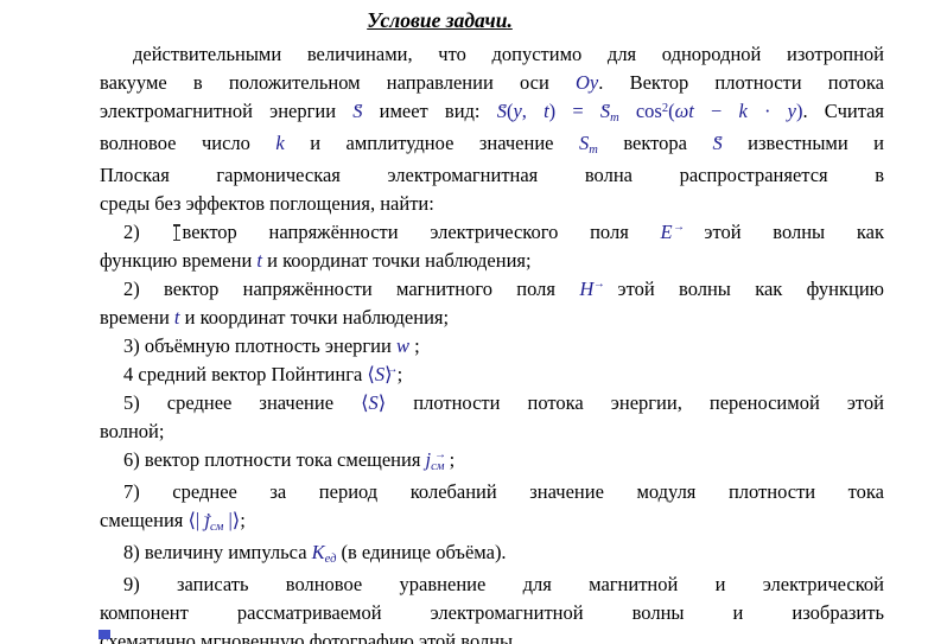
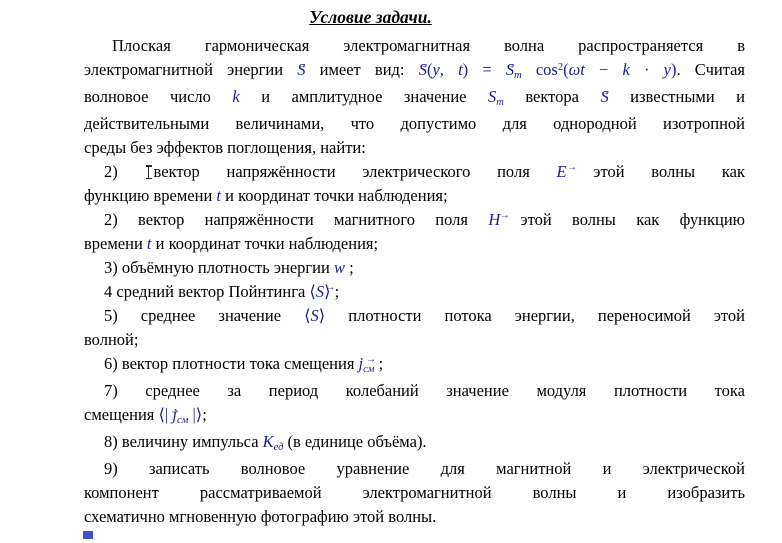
  Условие задачи.
- действительными величинами, что допустимо для однородной изотропной
+ Плоская гармоническая электромагнитная волна распространяется в
- вакууме в положительном направлении оси Oy. Вектор плотности потока
  электромагнитной энергии S имеет вид: S(y, t) = Sm cos2(ωt − k · y). Считая
  волновое число k и амплитудное значение Sm вектора S известными и
- Плоская гармоническая электромагнитная волна распространяется в
+ действительными величинами, что допустимо для однородной изотропной
  среды без эффектов поглощения, найти:
  2) вектор напряжённости электрического поля E этой волны как
  функцию времени t и координат точки наблюдения;
  2) вектор напряжённости магнитного поля H этой волны как функцию
  времени t и координат точки наблюдения;
  3) объёмную плотность энергии w ;
  4 средний вектор Пойнтинга ⟨S⟩ ;
  5) среднее значение ⟨S⟩ плотности потока энергии, переносимой этой
  волной;
  6) вектор плотности тока смещения jсм ;
  7) среднее за период колебаний значение модуля плотности тока
  смещения ⟨| jсм |⟩;
  8) величину импульса Kед (в единице объёма).
  9) записать волновое уравнение для магнитной и электрической
  компонент рассматриваемой электромагнитной волны и изобразить
  схематично мгновенную фотографию этой волны.
